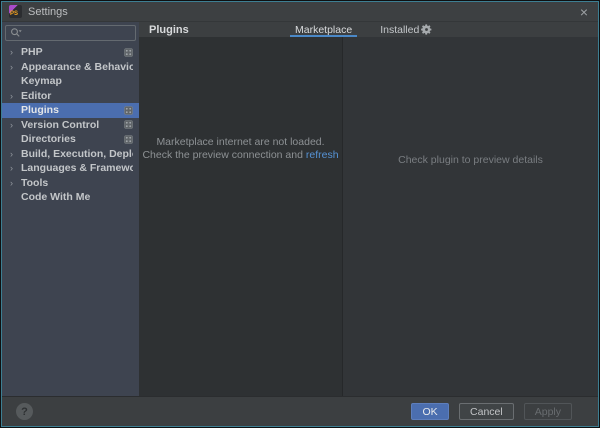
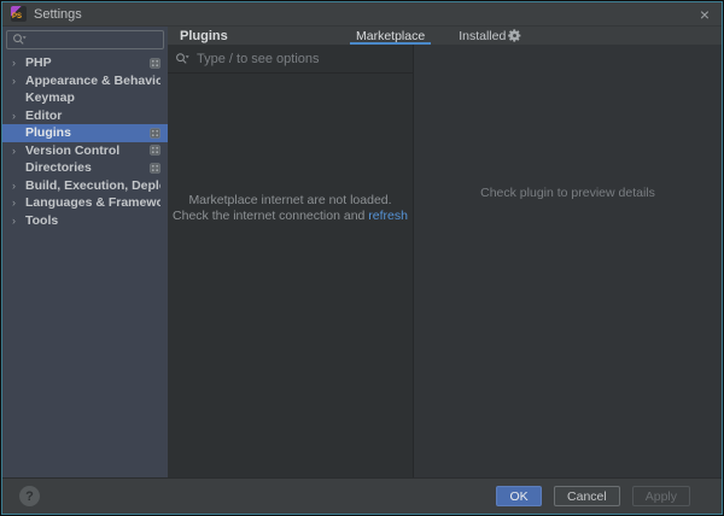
  Settings
  ×
  ›
  PHP
  ›
  Appearance & Behavio
  Keymap
  ›
  Editor
  Plugins
  ›
  Version Control
  Directories
  ›
  Build, Execution, Depl
  ›
  Languages & Framewo
  ›
  Tools
- Code With Me
  Plugins
  Marketplace
  Installed
+ Type / to see options
  Marketplace internet are not loaded.
- Check the preview connection and refresh
+ Check the internet connection and refresh
  Check plugin to preview details
  ?
  OK
  Cancel
  Apply
